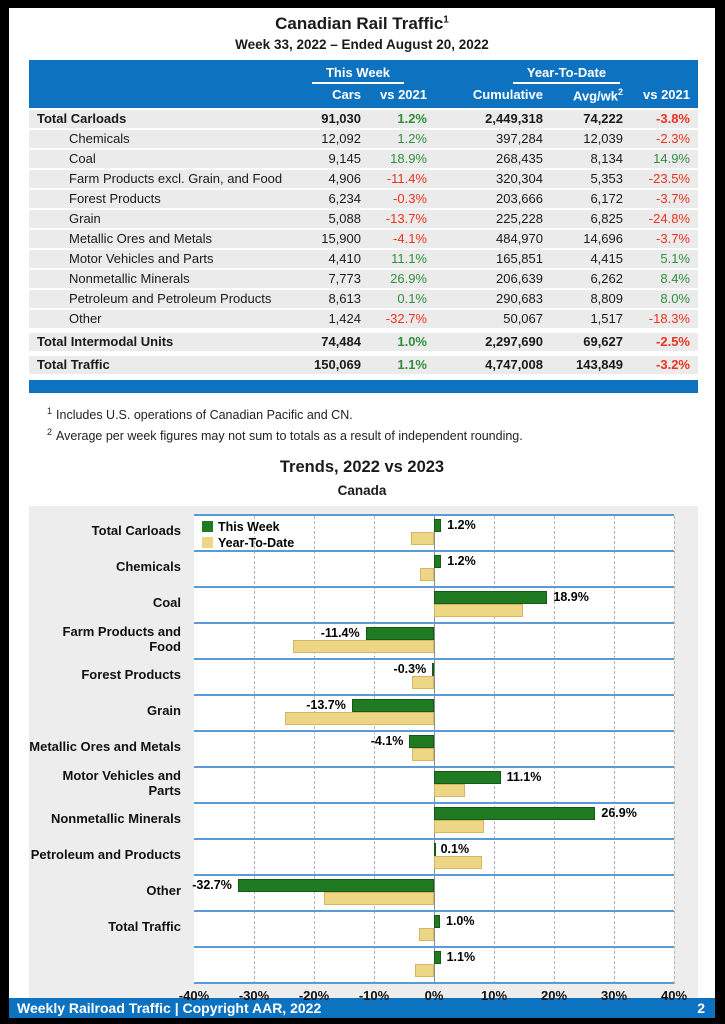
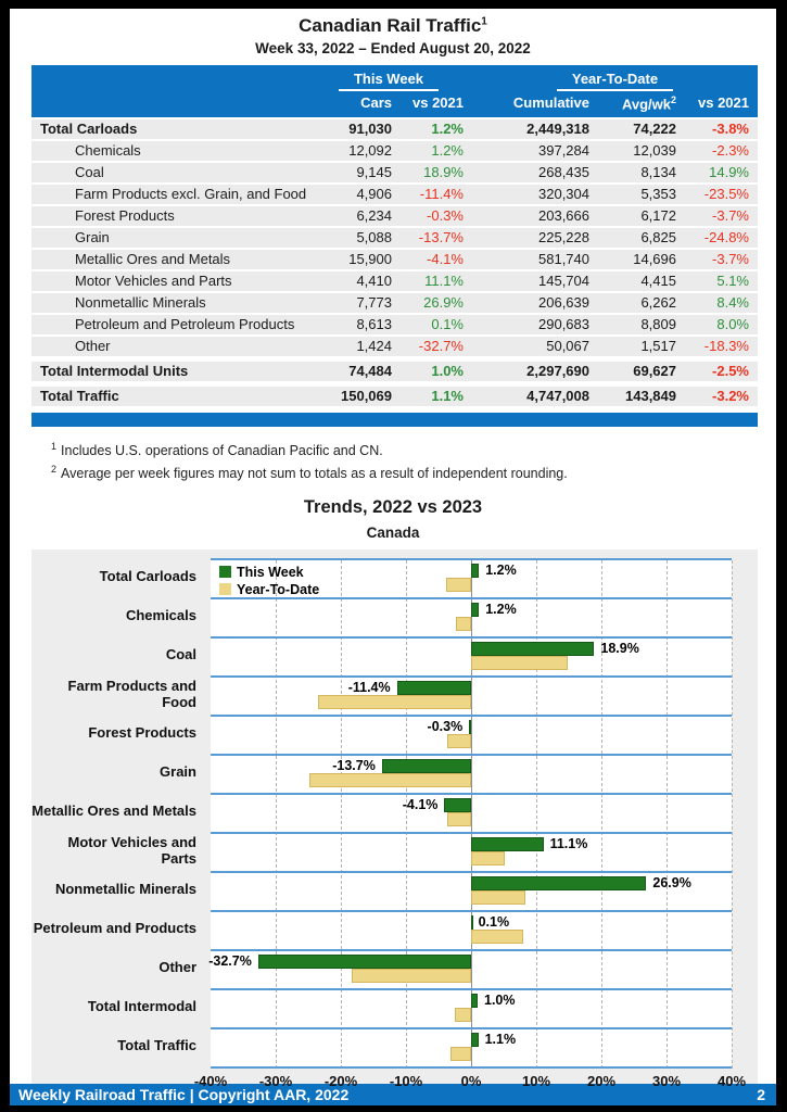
  Canadian Rail Traffic1
  Week 33, 2022 – Ended August 20, 2022
  This Week
  Year-To-Date
  Cars
  vs 2021
  Cumulative
  Avg/wk2
  vs 2021
  Total Carloads
  91,030
  1.2%
  2,449,318
  74,222
  -3.8%
  Chemicals
  12,092
  1.2%
  397,284
  12,039
  -2.3%
  Coal
  9,145
  18.9%
  268,435
  8,134
  14.9%
  Farm Products excl. Grain, and Food
  4,906
  -11.4%
  320,304
  5,353
  -23.5%
  Forest Products
  6,234
  -0.3%
  203,666
  6,172
  -3.7%
  Grain
  5,088
  -13.7%
  225,228
  6,825
  -24.8%
  Metallic Ores and Metals
  15,900
  -4.1%
- 484,970
+ 581,740
  14,696
  -3.7%
  Motor Vehicles and Parts
  4,410
  11.1%
- 165,851
+ 145,704
  4,415
  5.1%
  Nonmetallic Minerals
  7,773
  26.9%
  206,639
  6,262
  8.4%
  Petroleum and Petroleum Products
  8,613
  0.1%
  290,683
  8,809
  8.0%
  Other
  1,424
  -32.7%
  50,067
  1,517
  -18.3%
  Total Intermodal Units
  74,484
  1.0%
  2,297,690
  69,627
  -2.5%
  Total Traffic
  150,069
  1.1%
  4,747,008
  143,849
  -3.2%
  1 Includes U.S. operations of Canadian Pacific and CN.
  2 Average per week figures may not sum to totals as a result of independent rounding.
  Trends, 2022 vs 2023
  Canada
  Total Carloads
  Chemicals
  Coal
  Farm Products and Food
  Forest Products
  Grain
  Metallic Ores and Metals
  Motor Vehicles and Parts
  Nonmetallic Minerals
  Petroleum and Products
  Other
+ Total Intermodal
  Total Traffic
  This Week
  Year-To-Date
  1.2%
  1.2%
  18.9%
  -11.4%
  -0.3%
  -13.7%
  -4.1%
  11.1%
  26.9%
  0.1%
  -32.7%
  1.0%
  1.1%
  -40%
  -30%
  -20%
  -10%
  0%
  10%
  20%
  30%
  40%
  Weekly Railroad Traffic | Copyright AAR, 2022
  2
